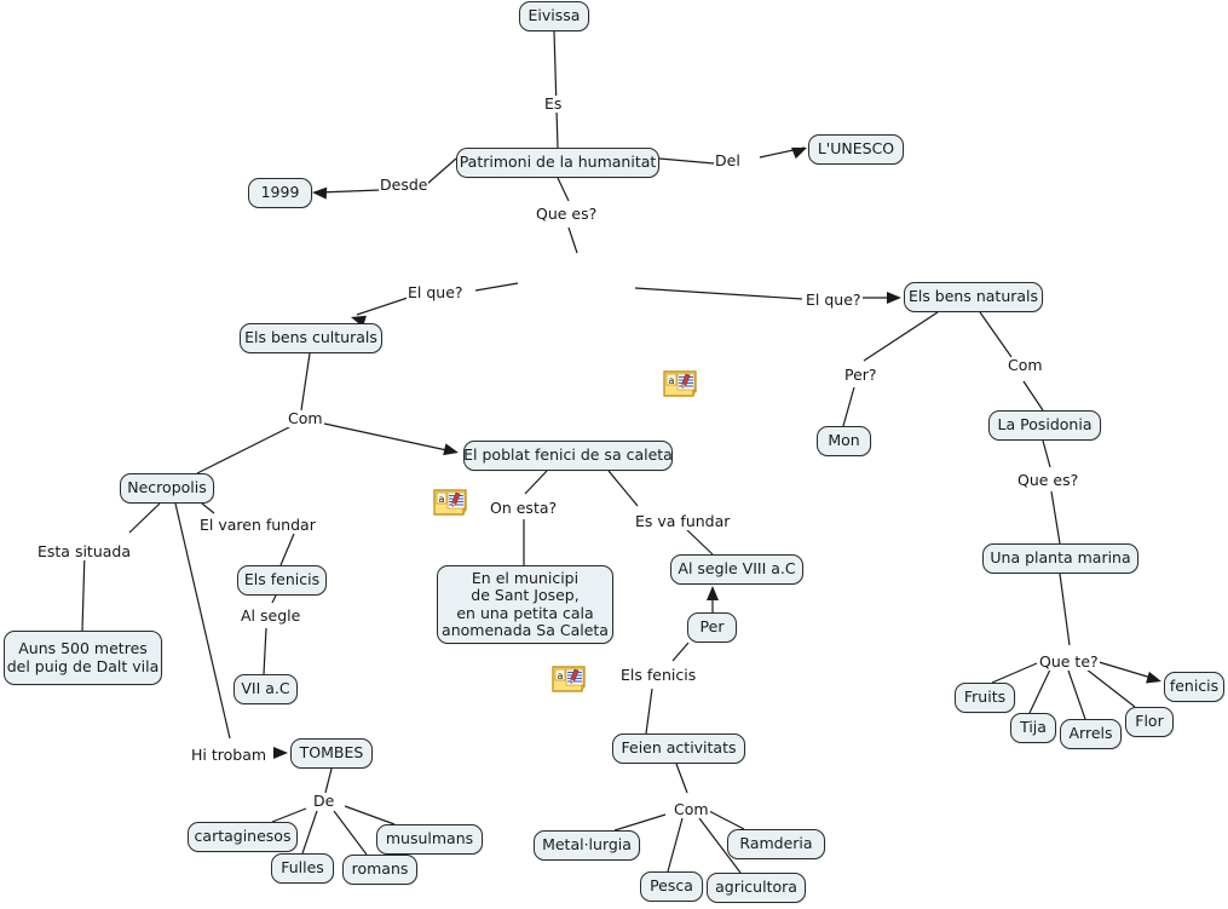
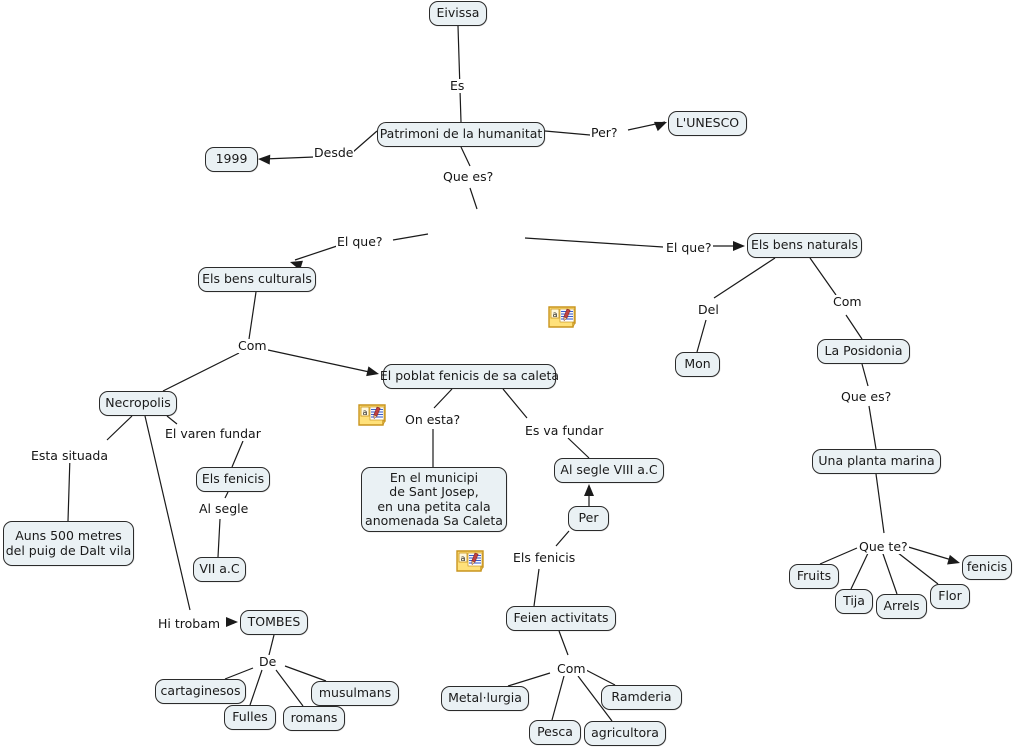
  Es
- Del
+ Per?
  Desde
  Que es?
  El que?
  El que?
- Per?
+ Del
  Com
  Que es?
  Que te?
  Com
  Esta situada
  El varen fundar
  Al segle
  Hi trobam
  De
  On esta?
  Es va fundar
  Els fenicis
  Com
  Eivissa
  Patrimoni de la humanitat
  L'UNESCO
  1999
  Els bens culturals
  Els bens naturals
  Mon
  La Posidonia
  Una planta marina
  Fruits
  Tija
  Arrels
  Flor
  fenicis
  Necropolis
  Auns 500 metres
  del puig de Dalt vila
  Els fenicis
  VII a.C
  TOMBES
  cartaginesos
  Fulles
  romans
  musulmans
- El poblat fenici de sa caleta
+ El poblat fenicis de sa caleta
  En el municipi
  de Sant Josep,
  en una petita cala
  anomenada Sa Caleta
  Al segle VIII a.C
  Per
  Feien activitats
  Metal·lurgia
  Pesca
  agricultora
  Ramderia
  a
  a
  a
